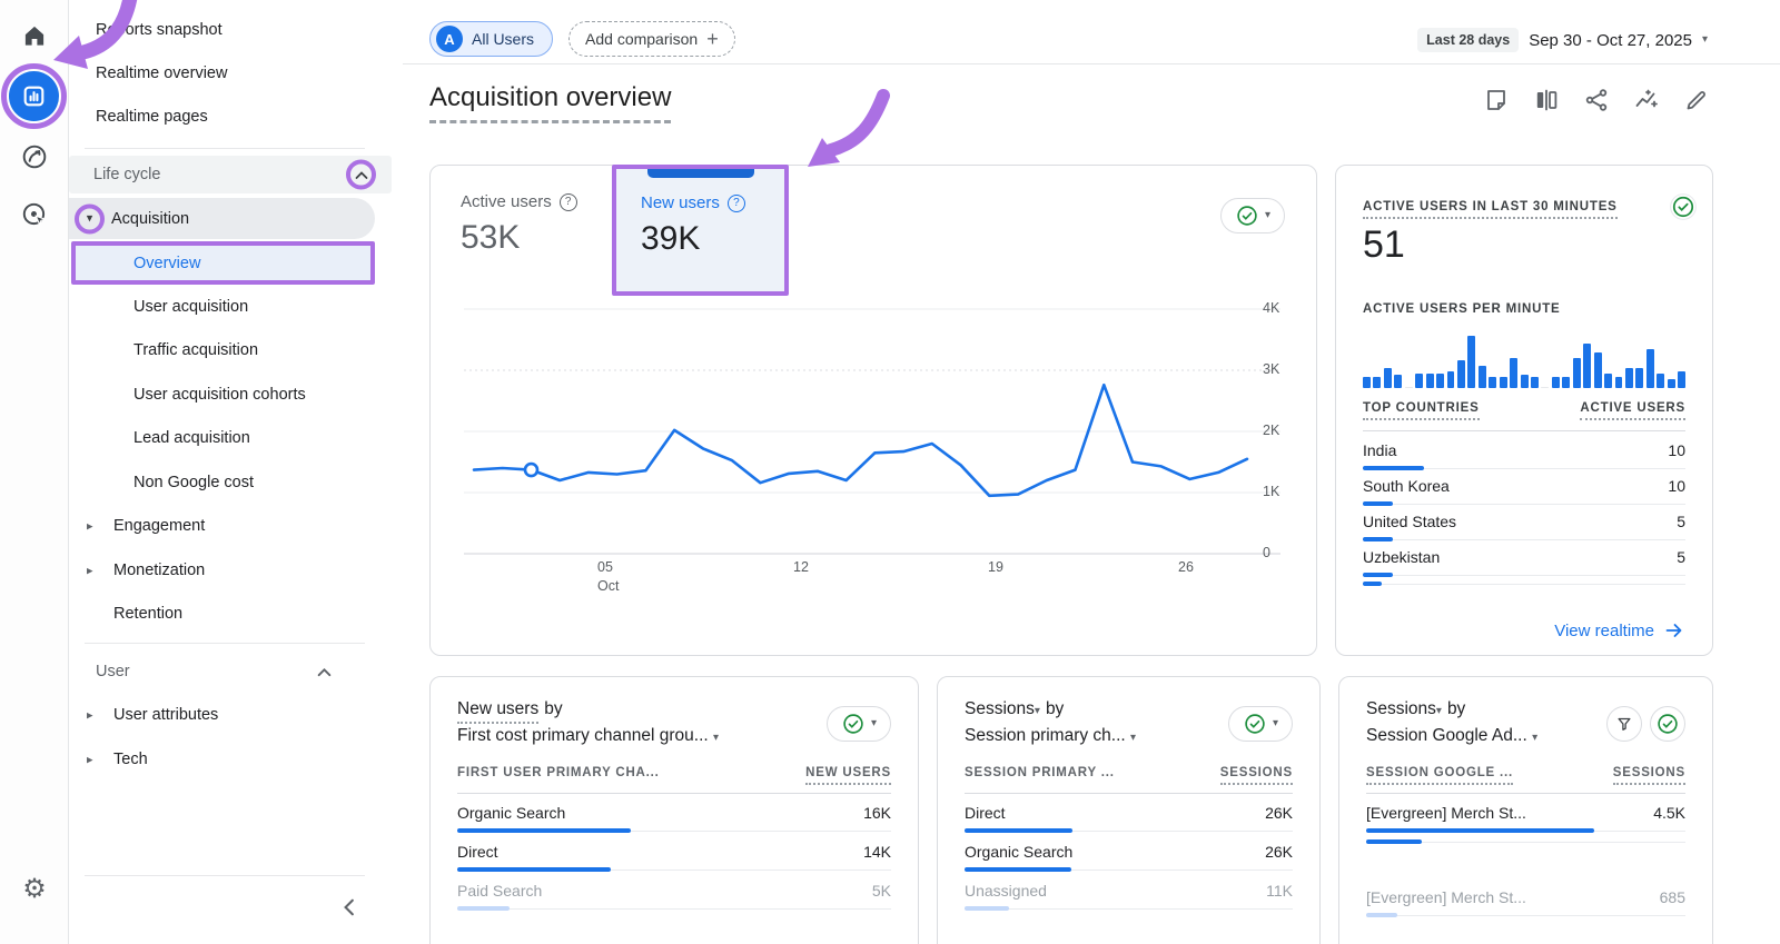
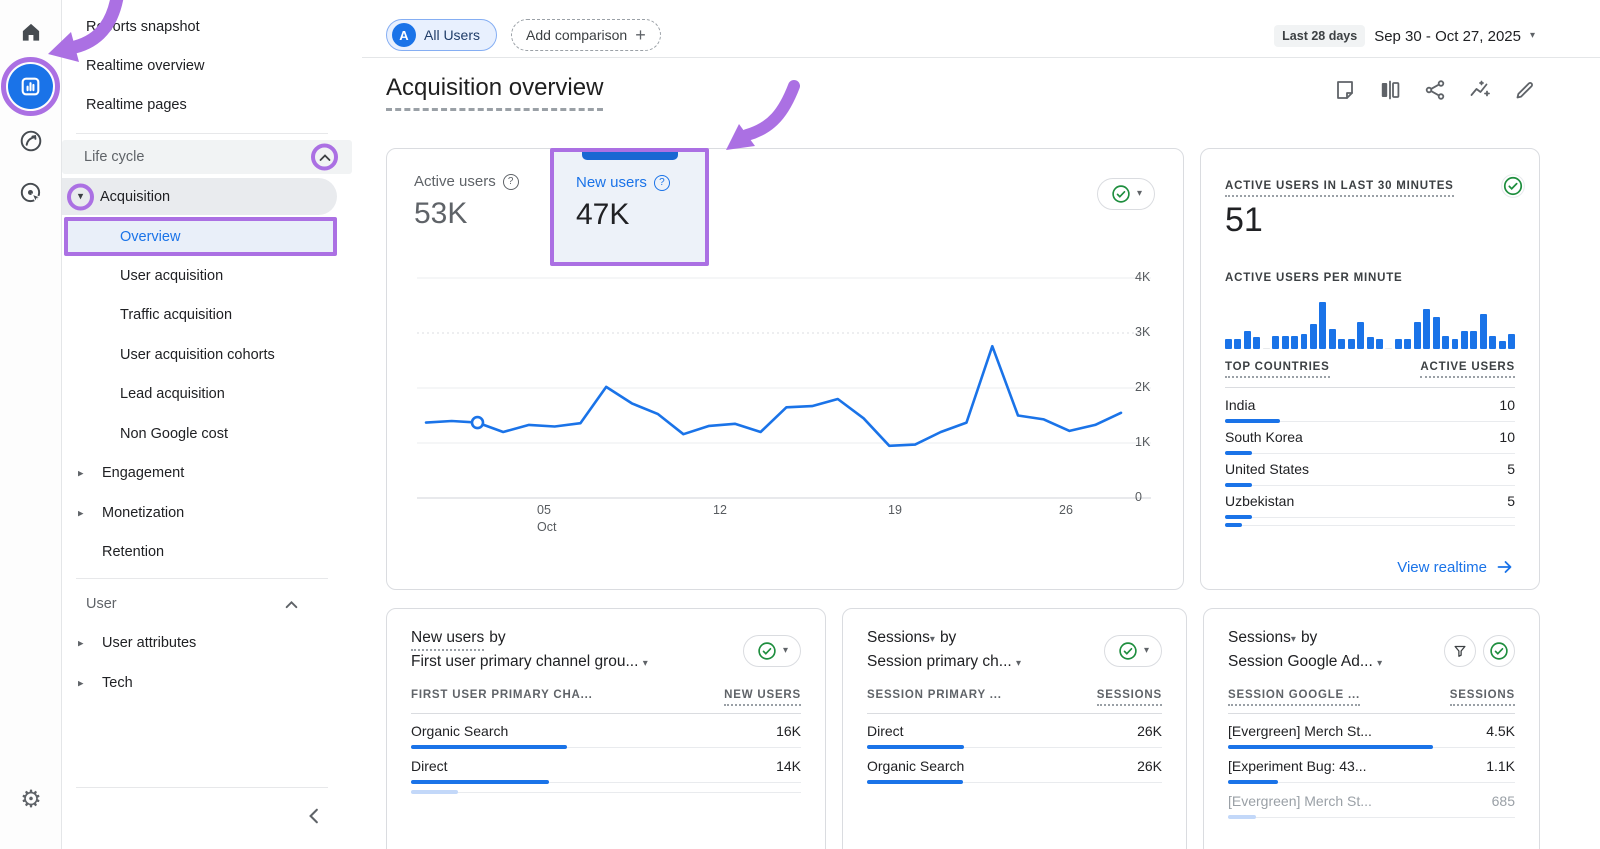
  ⚙
  Rorts snapshot
  Realtime overview
  Realtime pages
  Life cycle
  ▾
  Acquisition
  Overview
  User acquisition
  Traffic acquisition
  User acquisition cohorts
  Lead acquisition
  Non Google cost
  ▸
  Engagement
  ▸
  Monetization
  Retention
  User
  ▸
  User attributes
  ▸
  Tech
  A
  All Users
  Add comparison
  +
  Last 28 days
  Sep 30 - Oct 27, 2025
  ▾
  Acquisition overview
  Active users
  ?
  53K
  New users
  ?
- 39K
+ 47K
  ▾
  4K
  3K
  2K
  1K
  0
  05
  Oct
  12
  19
  26
  ACTIVE USERS IN LAST 30 MINUTES
  51
  ACTIVE USERS PER MINUTE
  TOP COUNTRIES
  ACTIVE USERS
  India
  10
  South Korea
  10
  United States
  5
  Uzbekistan
  5
  View realtime
  New users by
- First cost primary channel grou... ▾
+ First user primary channel grou... ▾
  ▾
  FIRST USER PRIMARY CHA...
  NEW USERS
  Organic Search
  16K
  Direct
  14K
- Paid Search
- 5K
  Sessions▾ by
  Session primary ch... ▾
  ▾
  SESSION PRIMARY ...
  SESSIONS
  Direct
  26K
  Organic Search
  26K
- Unassigned
- 11K
  Sessions▾ by
  Session Google Ad... ▾
  SESSION GOOGLE ...
  SESSIONS
  [Evergreen] Merch St...
  4.5K
+ [Experiment Bug: 43...
+ 1.1K
  [Evergreen] Merch St...
  685
